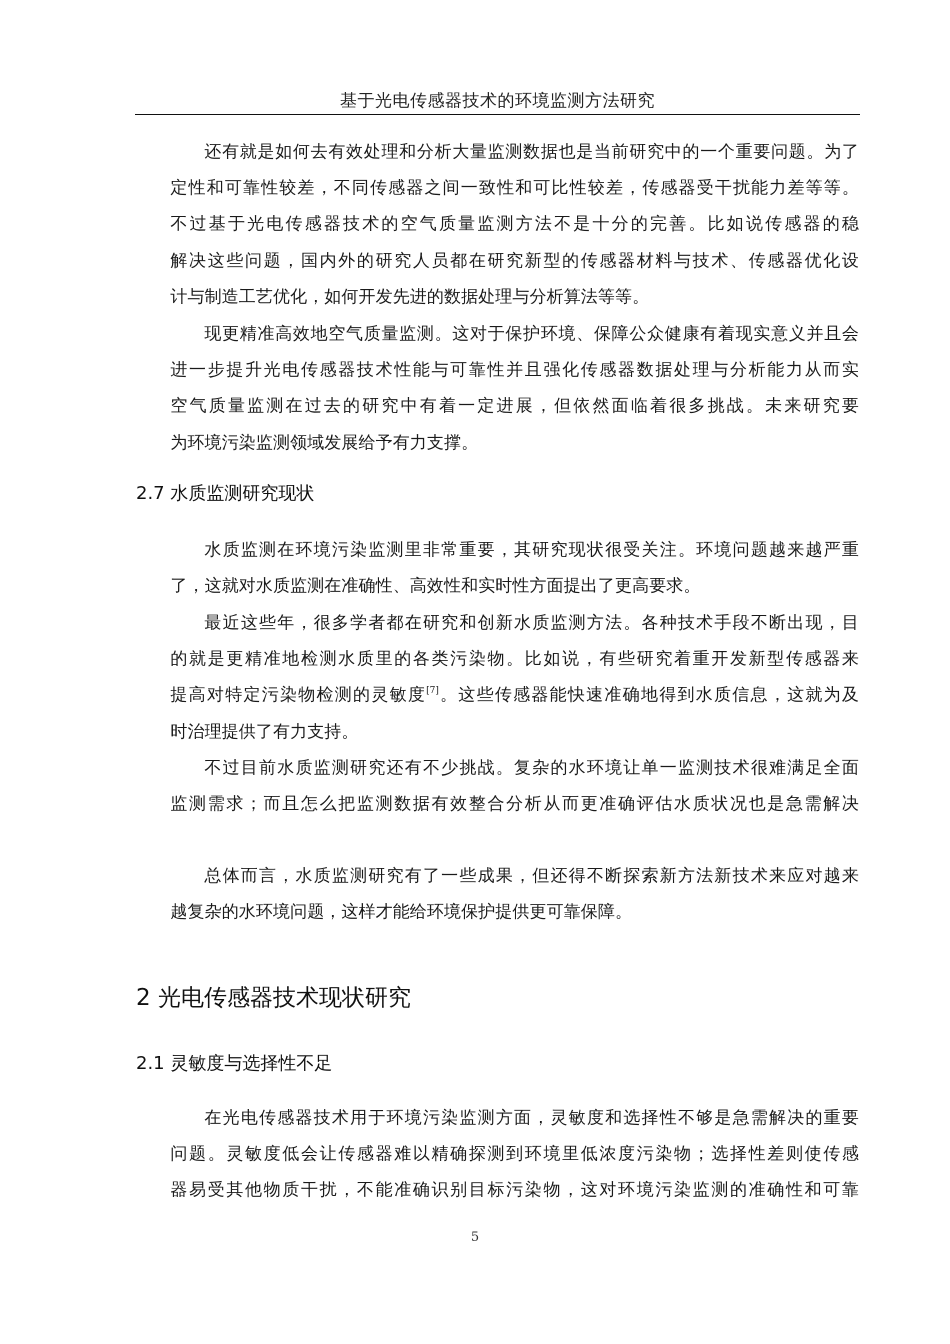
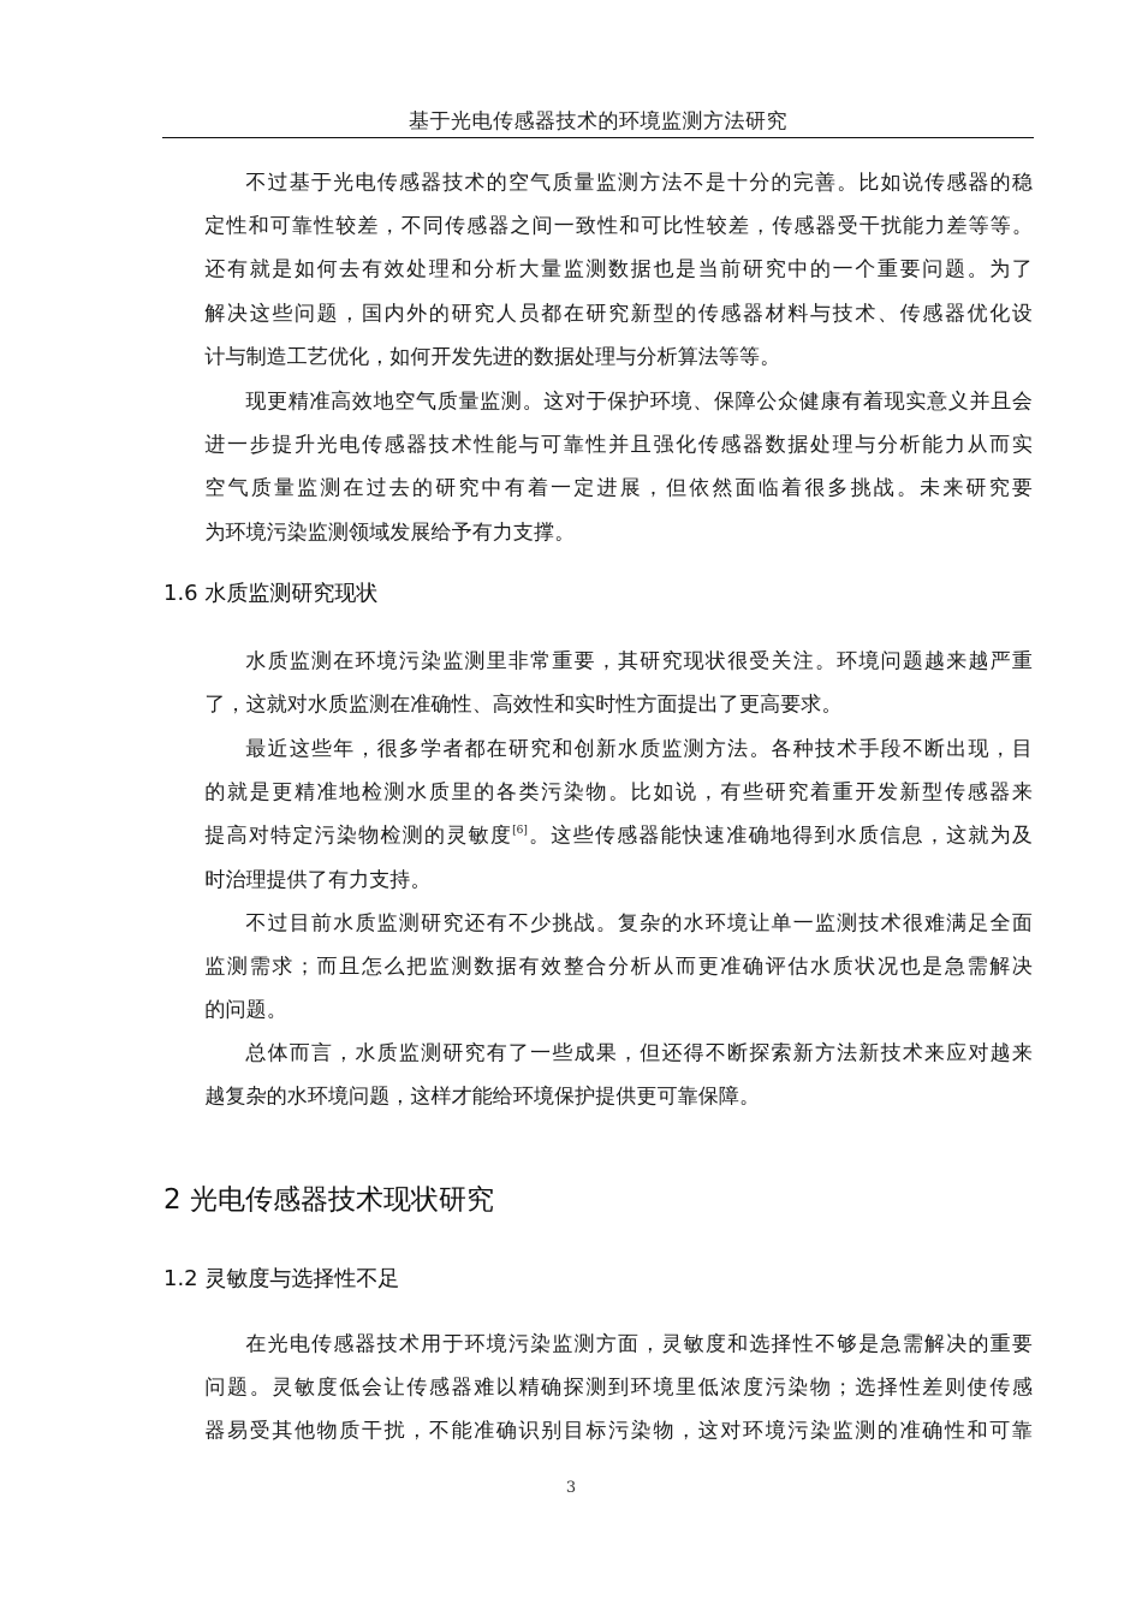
  基于光电传感器技术的环境监测方法研究
- 还有就是如何去有效处理和分析大量监测数据也是当前研究中的一个重要问题。为了
+ 不过基于光电传感器技术的空气质量监测方法不是十分的完善。比如说传感器的稳
  定性和可靠性较差，不同传感器之间一致性和可比性较差，传感器受干扰能力差等等。
- 不过基于光电传感器技术的空气质量监测方法不是十分的完善。比如说传感器的稳
+ 还有就是如何去有效处理和分析大量监测数据也是当前研究中的一个重要问题。为了
  解决这些问题，国内外的研究人员都在研究新型的传感器材料与技术、传感器优化设
  计与制造工艺优化，如何开发先进的数据处理与分析算法等等。
  现更精准高效地空气质量监测。这对于保护环境、保障公众健康有着现实意义并且会
  进一步提升光电传感器技术性能与可靠性并且强化传感器数据处理与分析能力从而实
  空气质量监测在过去的研究中有着一定进展，但依然面临着很多挑战。未来研究要
  为环境污染监测领域发展给予有力支撑。
- 2.7 水质监测研究现状
+ 1.6 水质监测研究现状
  水质监测在环境污染监测里非常重要，其研究现状很受关注。环境问题越来越严重
  了，这就对水质监测在准确性、高效性和实时性方面提出了更高要求。
  最近这些年，很多学者都在研究和创新水质监测方法。各种技术手段不断出现，目
  的就是更精准地检测水质里的各类污染物。比如说，有些研究着重开发新型传感器来
- 提高对特定污染物检测的灵敏度[7]。这些传感器能快速准确地得到水质信息，这就为及
+ 提高对特定污染物检测的灵敏度[6]。这些传感器能快速准确地得到水质信息，这就为及
  时治理提供了有力支持。
  不过目前水质监测研究还有不少挑战。复杂的水环境让单一监测技术很难满足全面
  监测需求；而且怎么把监测数据有效整合分析从而更准确评估水质状况也是急需解决
+ 的问题。
  总体而言，水质监测研究有了一些成果，但还得不断探索新方法新技术来应对越来
  越复杂的水环境问题，这样才能给环境保护提供更可靠保障。
  2 光电传感器技术现状研究
- 2.1 灵敏度与选择性不足
+ 1.2 灵敏度与选择性不足
  在光电传感器技术用于环境污染监测方面，灵敏度和选择性不够是急需解决的重要
  问题。灵敏度低会让传感器难以精确探测到环境里低浓度污染物；选择性差则使传感
  器易受其他物质干扰，不能准确识别目标污染物，这对环境污染监测的准确性和可靠
- 5
+ 3
